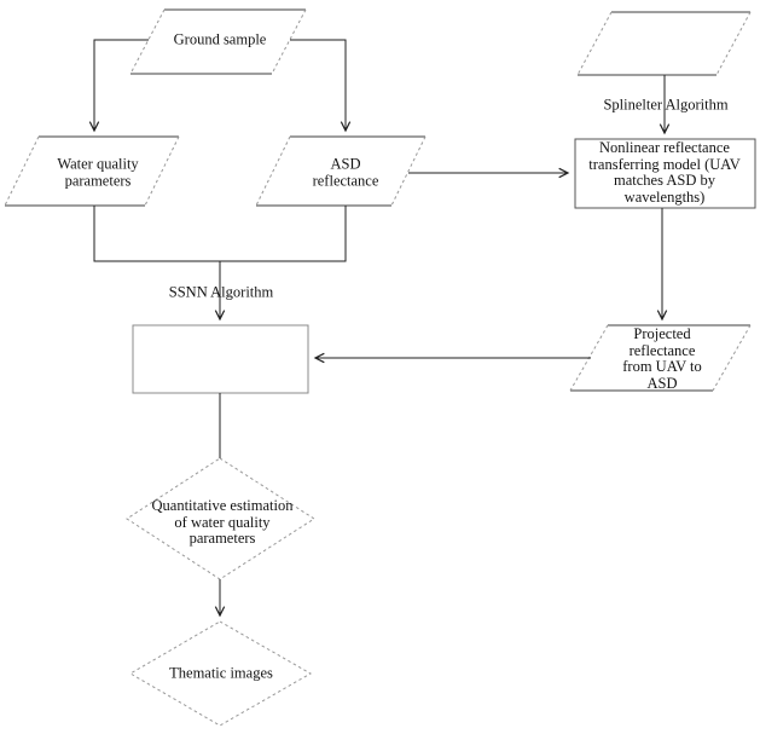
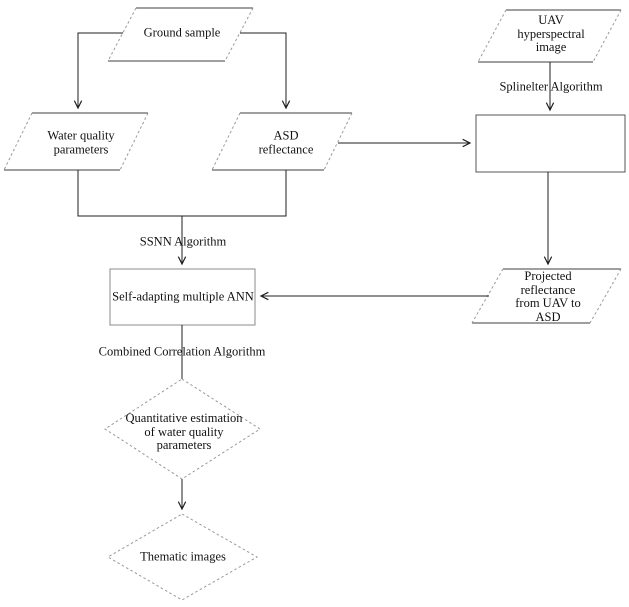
  Ground sample
+ UAV
+ hyperspectral
+ image
  Water quality
  parameters
  ASD
  reflectance
- Nonlinear reflectance
- transferring model (UAV
- matches ASD by
- wavelengths)
  Projected
  reflectance
  from UAV to
  ASD
+ Self-adapting multiple ANN
  Quantitative estimation
  of water quality
  parameters
  Thematic images
  Splinelter Algorithm
  SSNN Algorithm
+ Combined Correlation Algorithm
